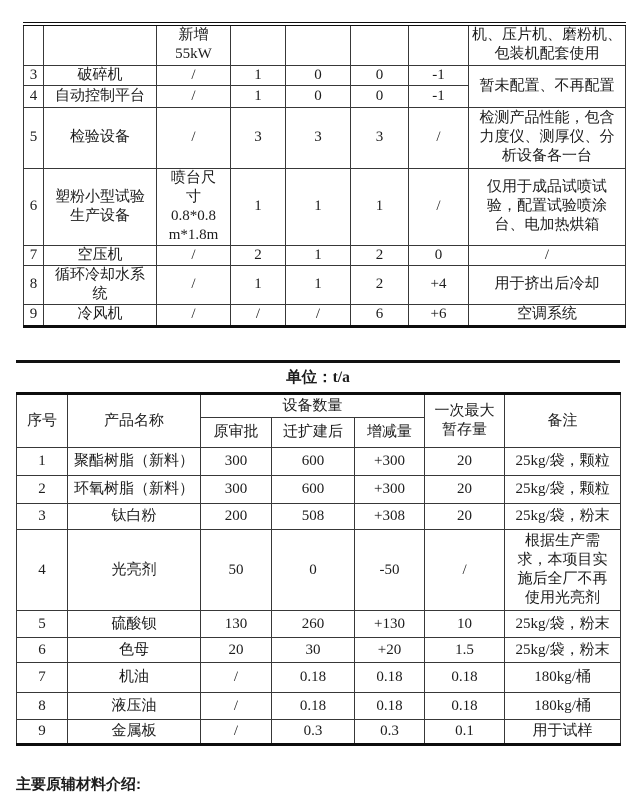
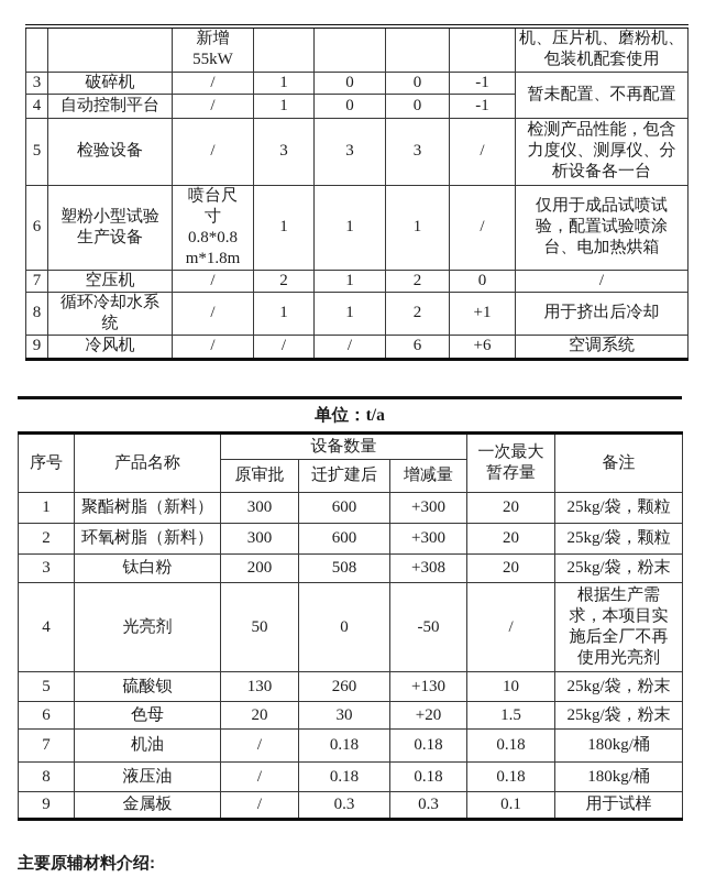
  		新增 55kW					机、压片机、磨粉机、 包装机配套使用
  3	破碎机	/	1	0	0	-1	暂未配置、不再配置
  4	自动控制平台	/	1	0	0	-1
  5	检验设备	/	3	3	3	/	检测产品性能，包含 力度仪、测厚仪、分 析设备各一台
  6	塑粉小型试验 生产设备	喷台尺 寸 0.8*0.8 m*1.8m	1	1	1	/	仅用于成品试喷试 验，配置试验喷涂 台、电加热烘箱
  7	空压机	/	2	1	2	0	/
- 8	循环冷却水系 统	/	1	1	2	+4	用于挤出后冷却
+ 8	循环冷却水系 统	/	1	1	2	+1	用于挤出后冷却
  9	冷风机	/	/	/	6	+6	空调系统
  单位：t/a
  序号	产品名称	设备数量	一次最大 暂存量	备注
  原审批	迁扩建后	增减量
  1	聚酯树脂（新料）	300	600	+300	20	25kg/袋，颗粒
  2	环氧树脂（新料）	300	600	+300	20	25kg/袋，颗粒
  3	钛白粉	200	508	+308	20	25kg/袋，粉末
  4	光亮剂	50	0	-50	/	根据生产需 求，本项目实 施后全厂不再 使用光亮剂
  5	硫酸钡	130	260	+130	10	25kg/袋，粉末
  6	色母	20	30	+20	1.5	25kg/袋，粉末
  7	机油	/	0.18	0.18	0.18	180kg/桶
  8	液压油	/	0.18	0.18	0.18	180kg/桶
  9	金属板	/	0.3	0.3	0.1	用于试样
  主要原辅材料介绍:
